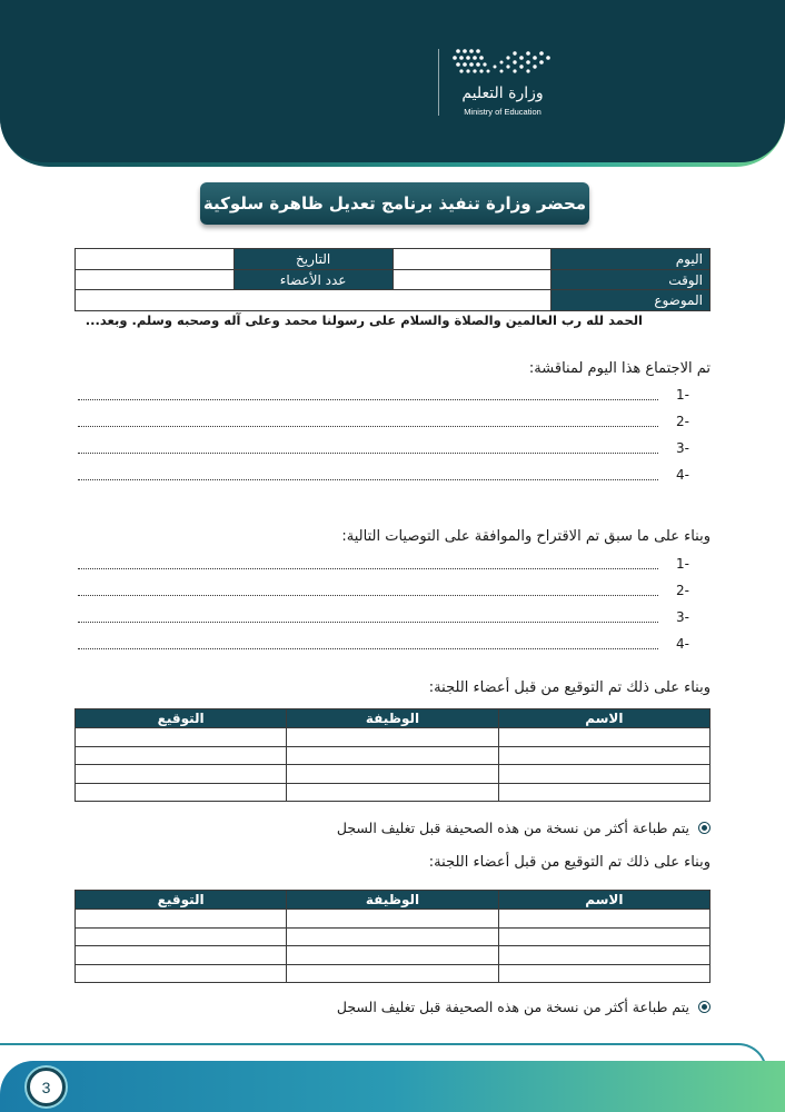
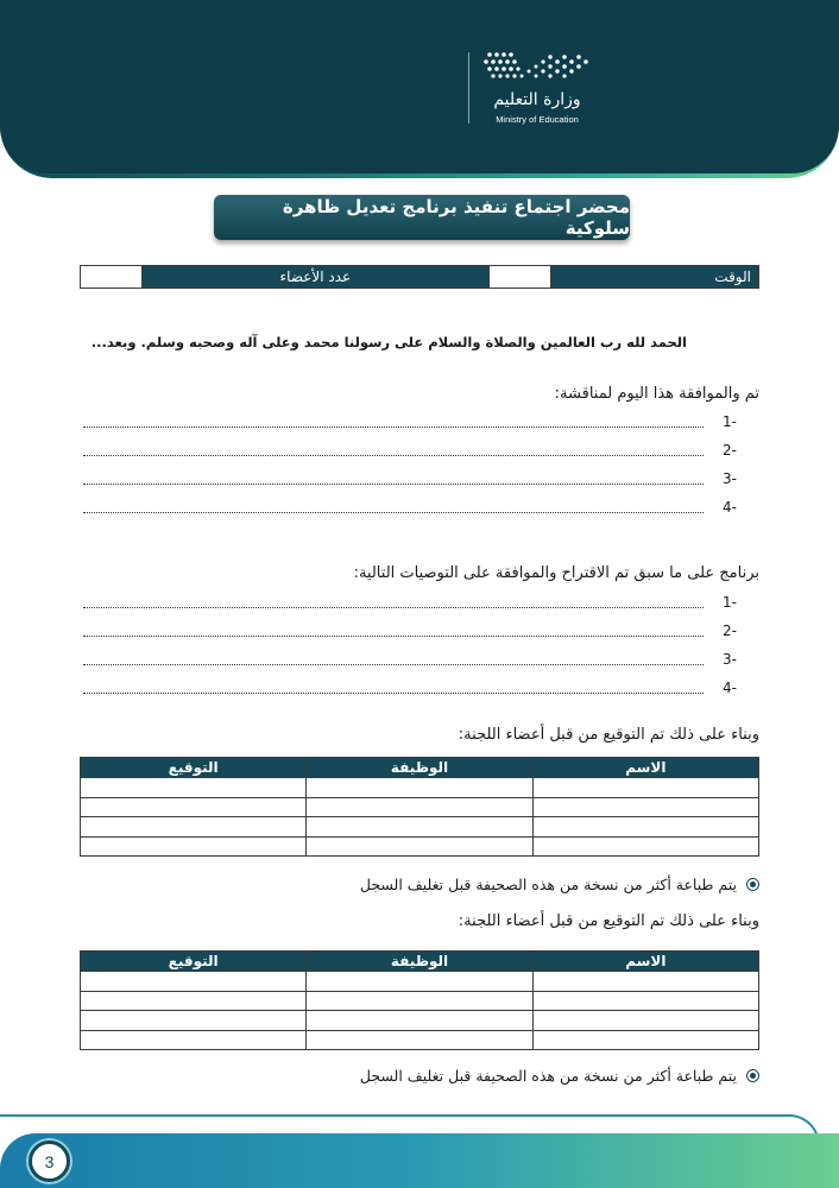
  وزارة التعليم
  Ministry of Education
- محضر وزارة تنفيذ برنامج تعديل ظاهرة سلوكية
+ محضر اجتماع تنفيذ برنامج تعديل ظاهرة سلوكية
- اليوم		التاريخ
  الوقت		عدد الأعضاء
- الموضوع
  الحمد لله رب العالمين والصلاة والسلام على رسولنا محمد وعلى آله وصحبه وسلم. وبعد...
- تم الاجتماع هذا اليوم لمناقشة:
+ تم والموافقة هذا اليوم لمناقشة:
  -1
  -2
  -3
  -4
- وبناء على ما سبق تم الاقتراح والموافقة على التوصيات التالية:
+ برنامج على ما سبق تم الاقتراح والموافقة على التوصيات التالية:
  -1
  -2
  -3
  -4
  وبناء على ذلك تم التوقيع من قبل أعضاء اللجنة:
  الاسم	الوظيفة	التوقيع
  يتم طباعة أكثر من نسخة من هذه الصحيفة قبل تغليف السجل
  وبناء على ذلك تم التوقيع من قبل أعضاء اللجنة:
  الاسم	الوظيفة	التوقيع
  يتم طباعة أكثر من نسخة من هذه الصحيفة قبل تغليف السجل
  3
